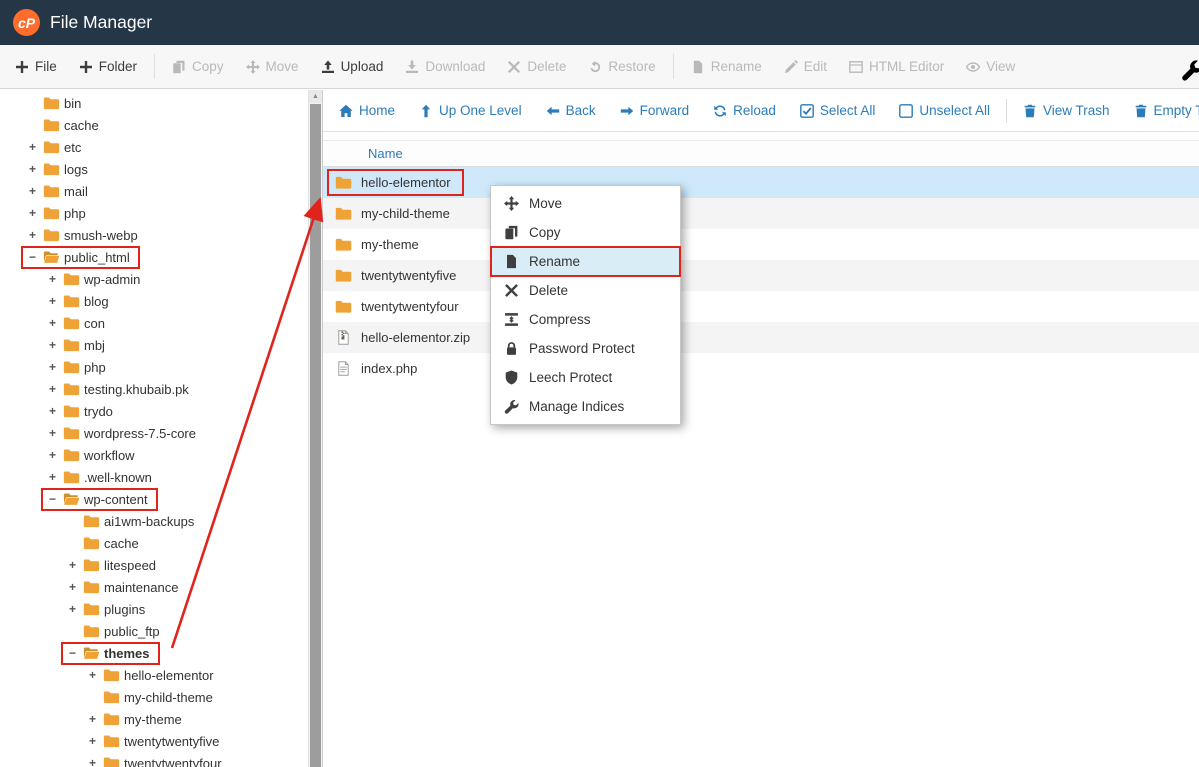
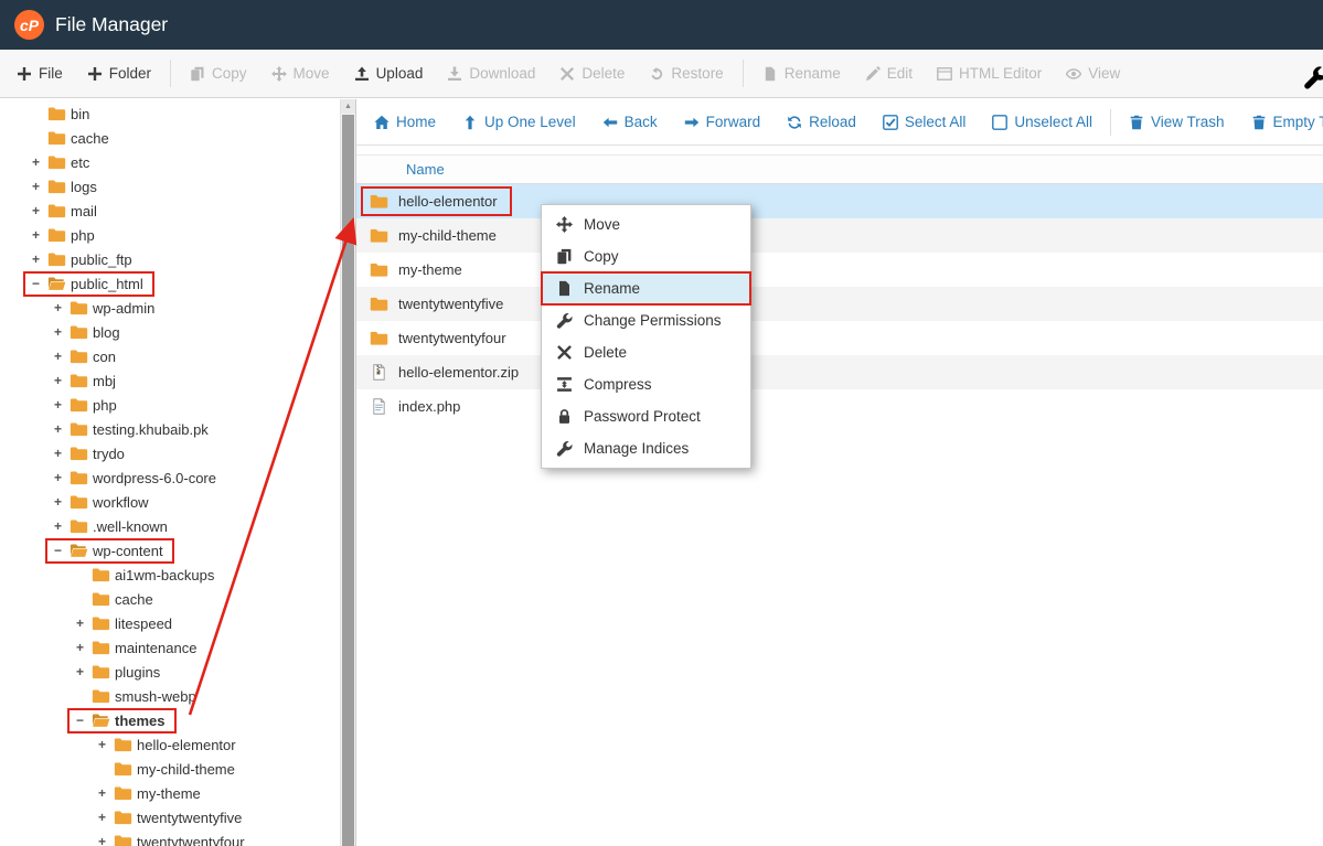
  cP
  File Manager
  File
  Folder
  Copy
  Move
  Upload
  Download
  Delete
  Restore
  Rename
  Edit
  HTML Editor
  View
  bin
  cache
  +
  etc
  +
  logs
  +
  mail
  +
  php
  +
- smush-webp
+ public_ftp
  −
  public_html
  +
  wp-admin
  +
  blog
  +
  con
  +
  mbj
  +
  php
  +
  testing.khubaib.pk
  +
  trydo
  +
- wordpress-7.5-core
+ wordpress-6.0-core
  +
  workflow
  +
  .well-known
  −
  wp-content
  ai1wm-backups
  cache
  +
  litespeed
  +
  maintenance
  +
  plugins
- public_ftp
+ smush-webp
  −
  themes
  +
  hello-elementor
  my-child-theme
  +
  my-theme
  +
  twentytwentyfive
  +
  twentytwentyfour
  Home
  Up One Level
  Back
  Forward
  Reload
  Select All
  Unselect All
  View Trash
  Name
  hello-elementor
  my-child-theme
  my-theme
  twentytwentyfive
  twentytwentyfour
  hello-elementor.zip
  index.php
  Move
  Copy
  Rename
+ Change Permissions
  Delete
  Compress
  Password Protect
- Leech Protect
  Manage Indices
